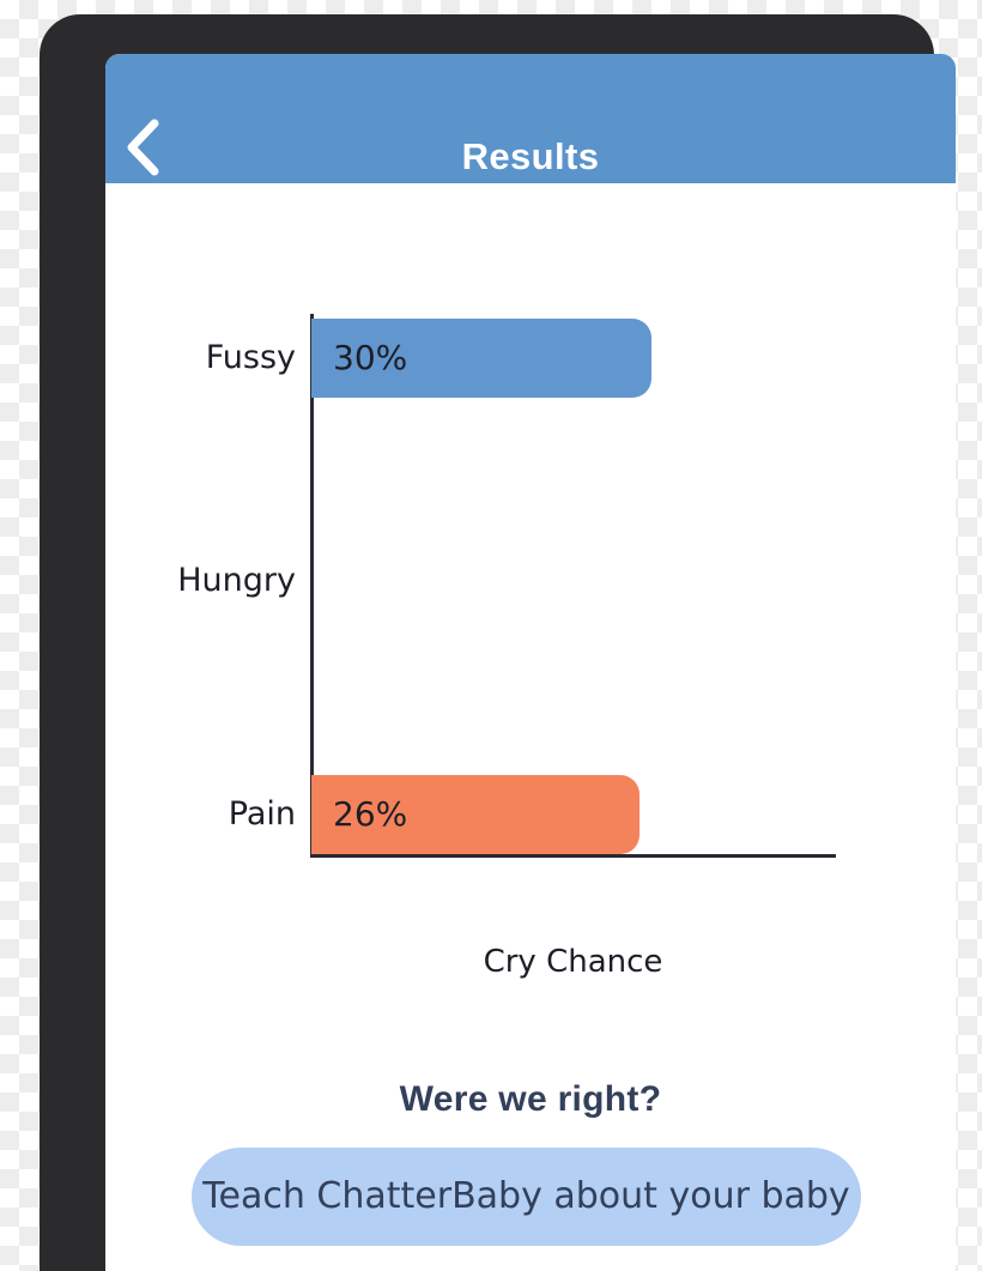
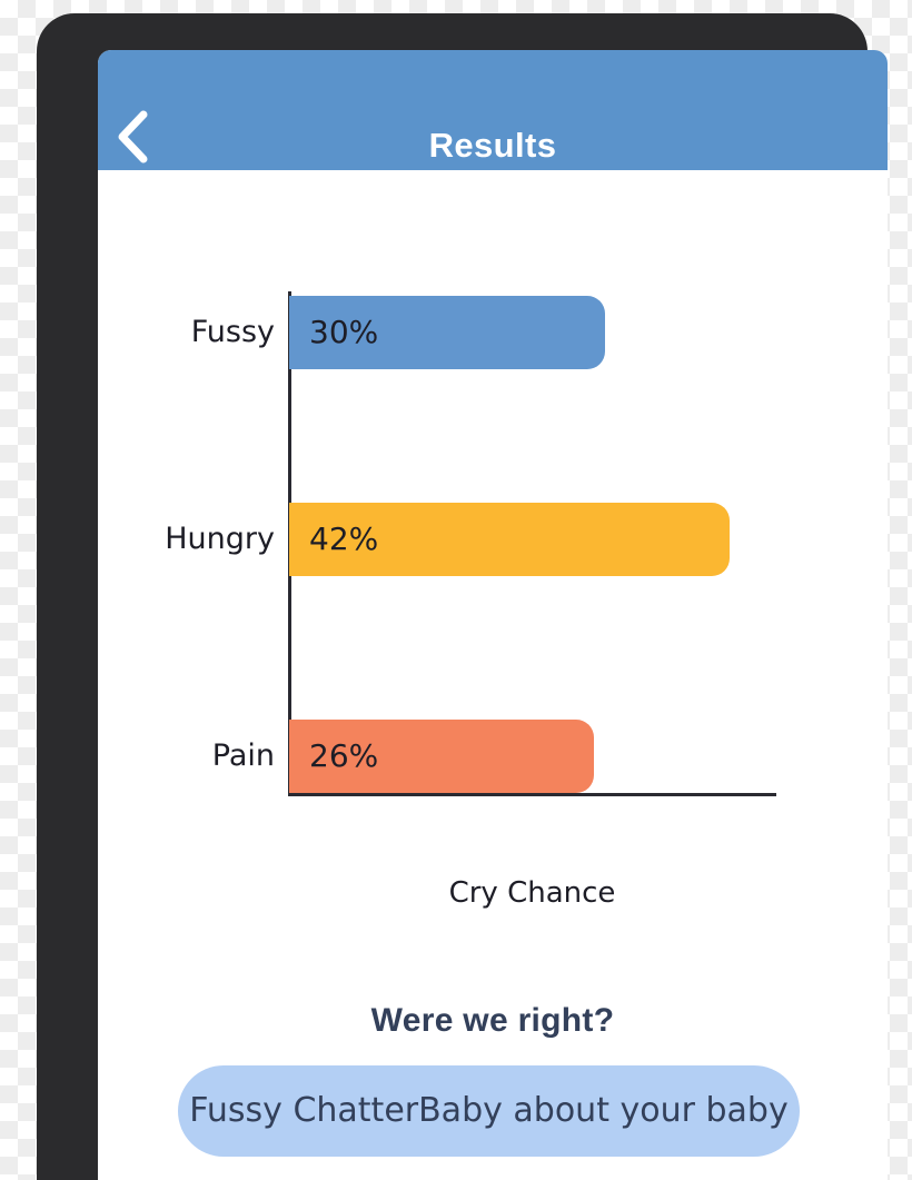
  Results
  Fussy
  30%
  Hungry
+ 42%
  Pain
  26%
  Cry Chance
  Were we right?
- Teach ChatterBaby about your baby
+ Fussy ChatterBaby about your baby
